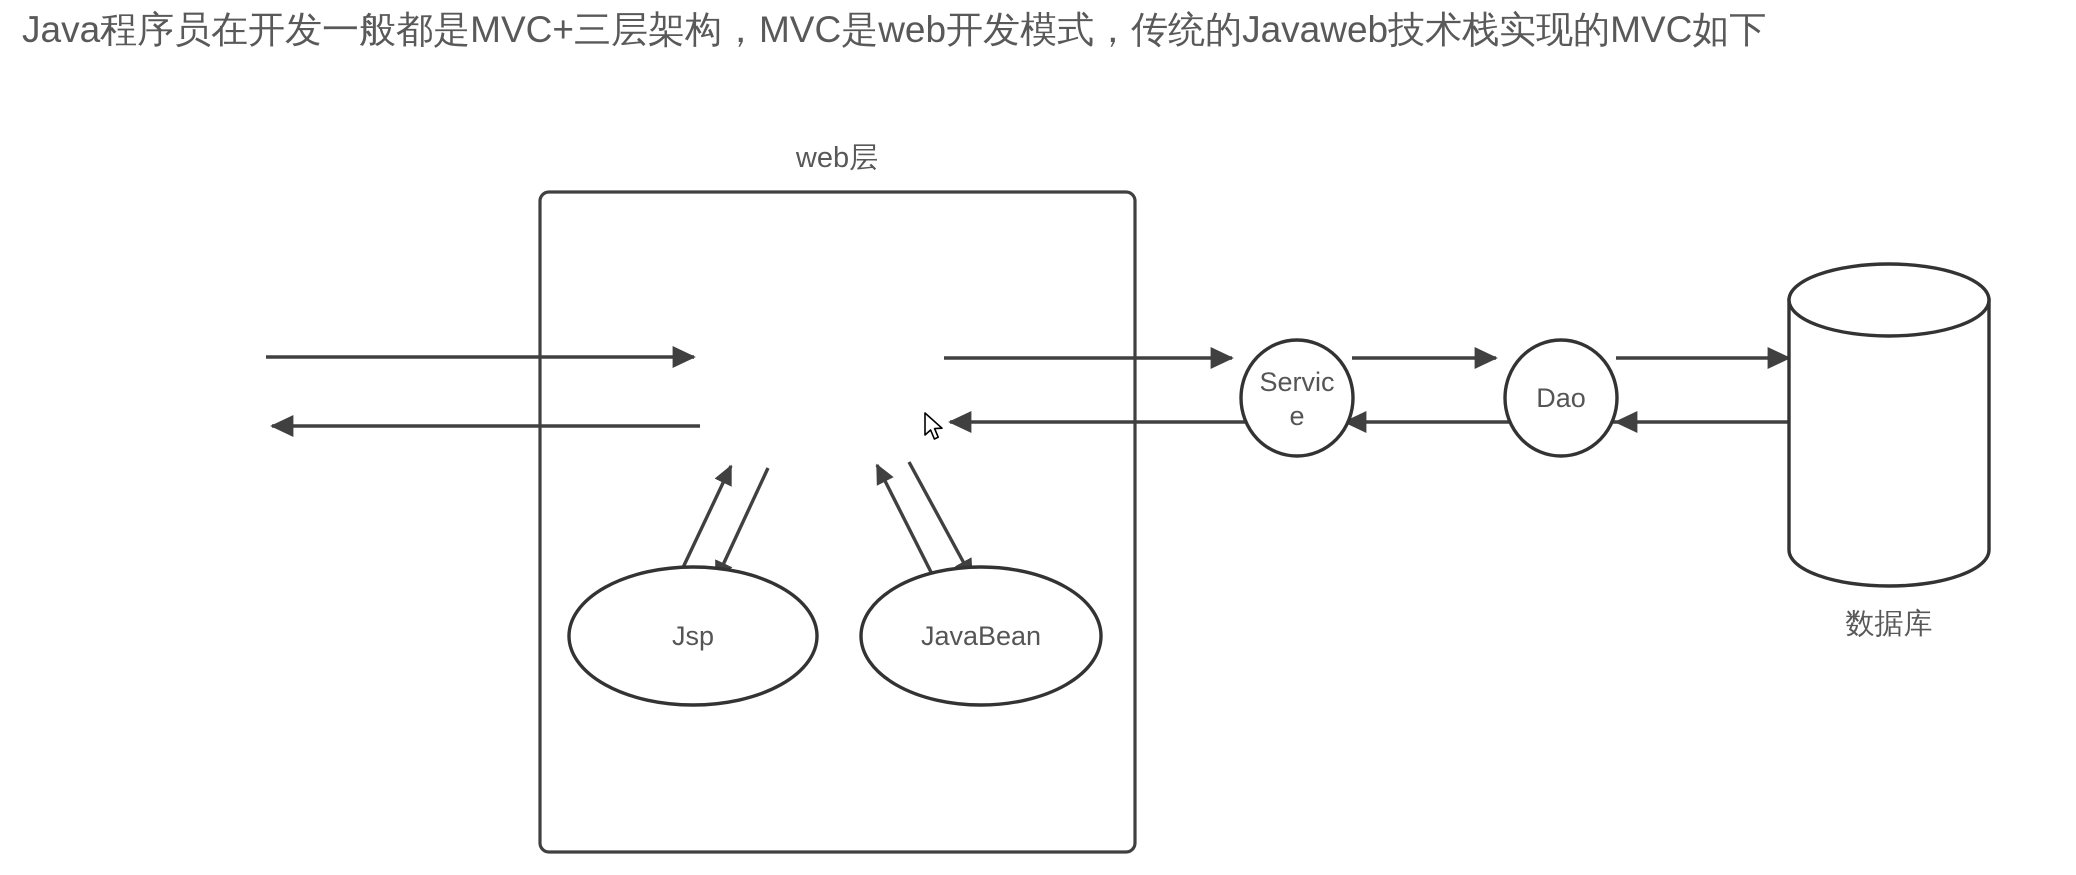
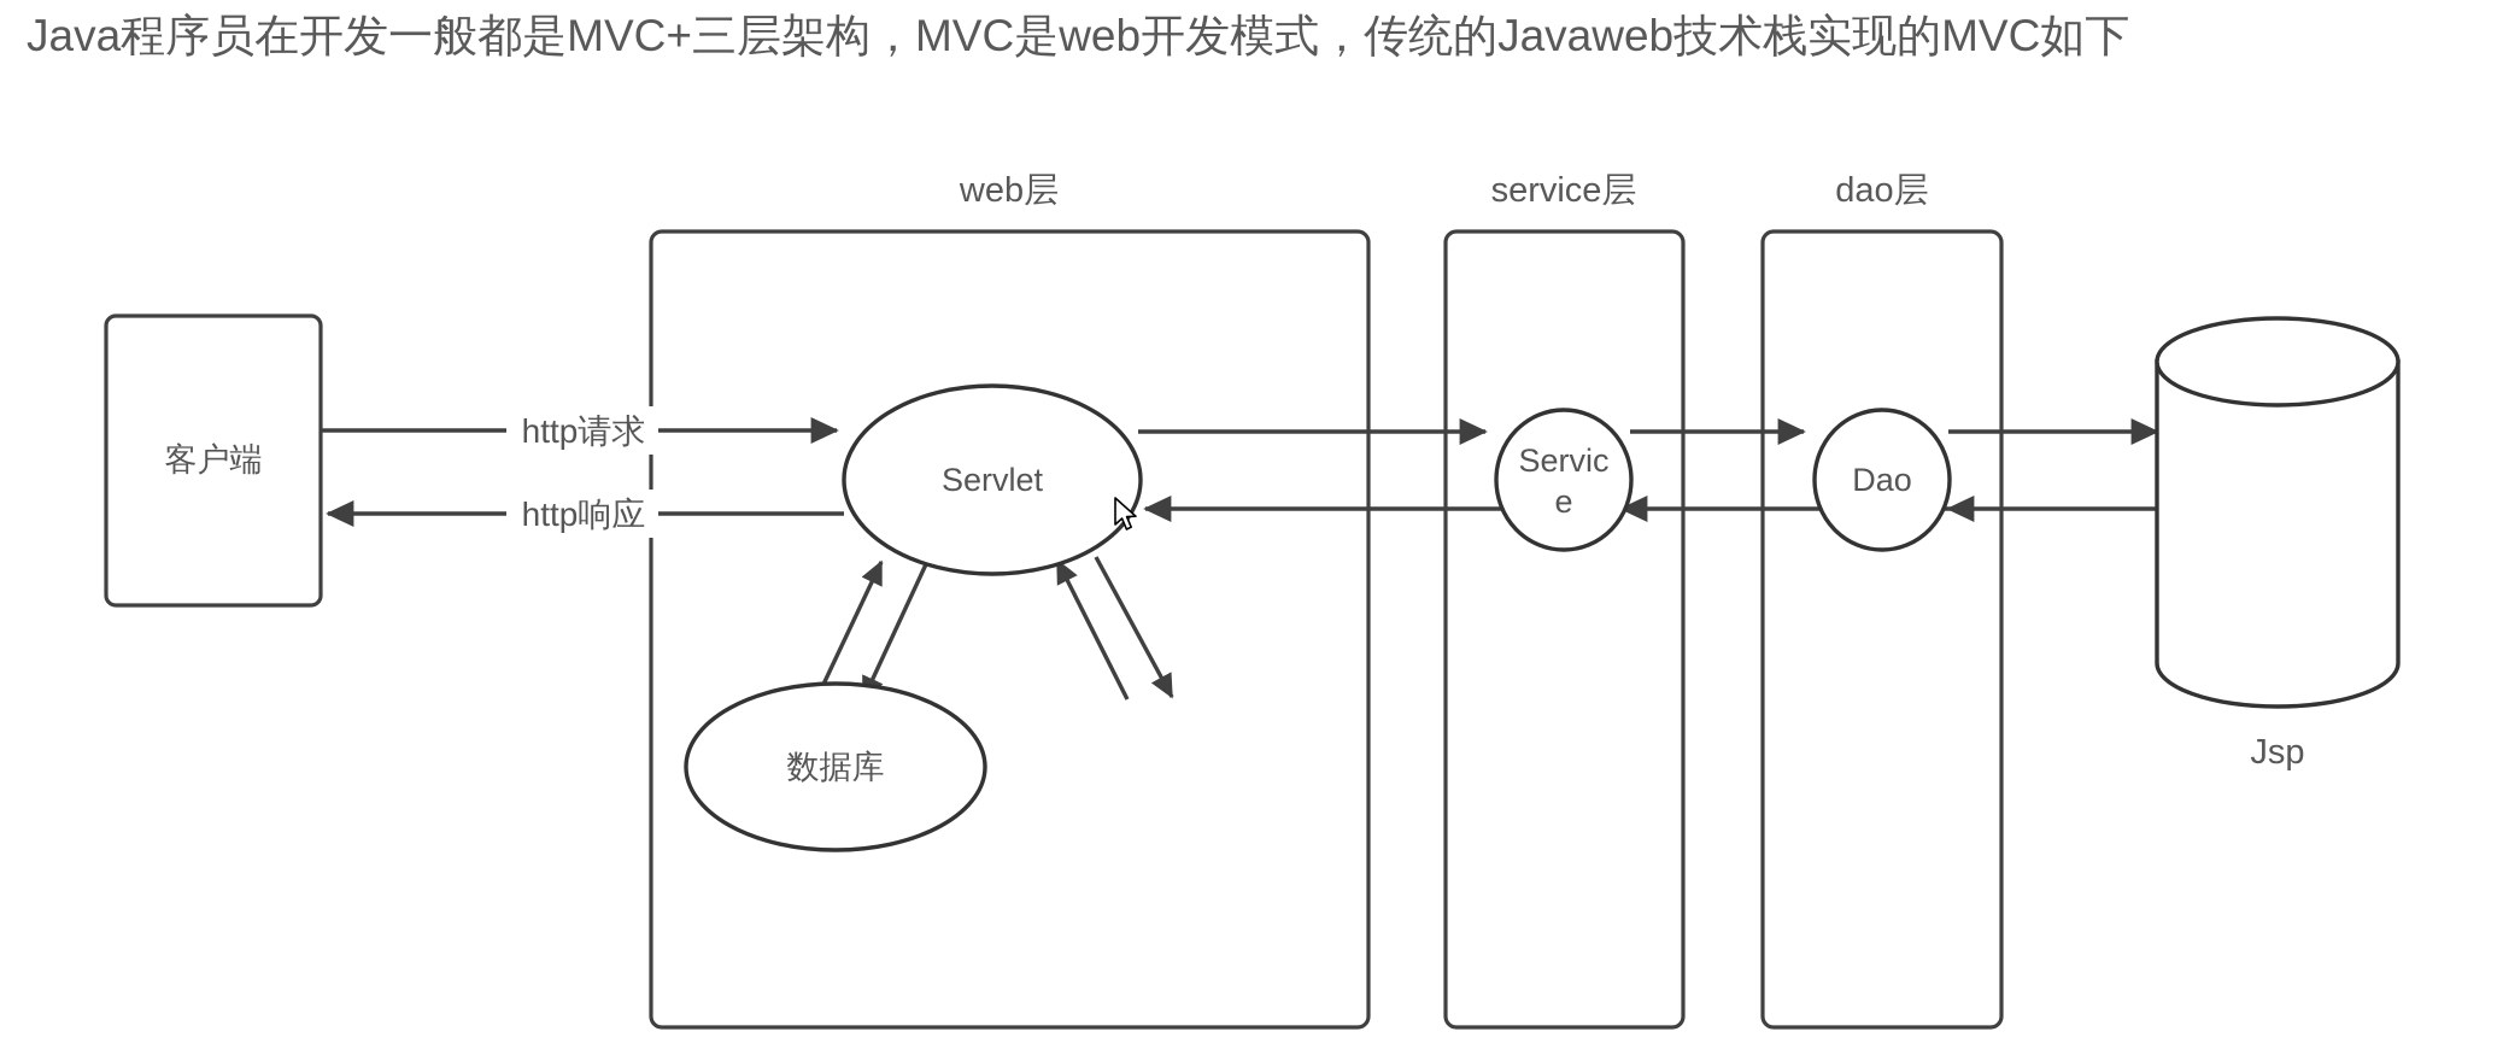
  Java程序员在开发一般都是MVC+三层架构，MVC是web开发模式，传统的Javaweb技术栈实现的MVC如下
  web层
+ service层
+ dao层
+ 客户端
+ Servlet
- Jsp
+ 数据库
- JavaBean
  Servic
  e
  Dao
- 数据库
+ Jsp
+ http请求
+ http响应
